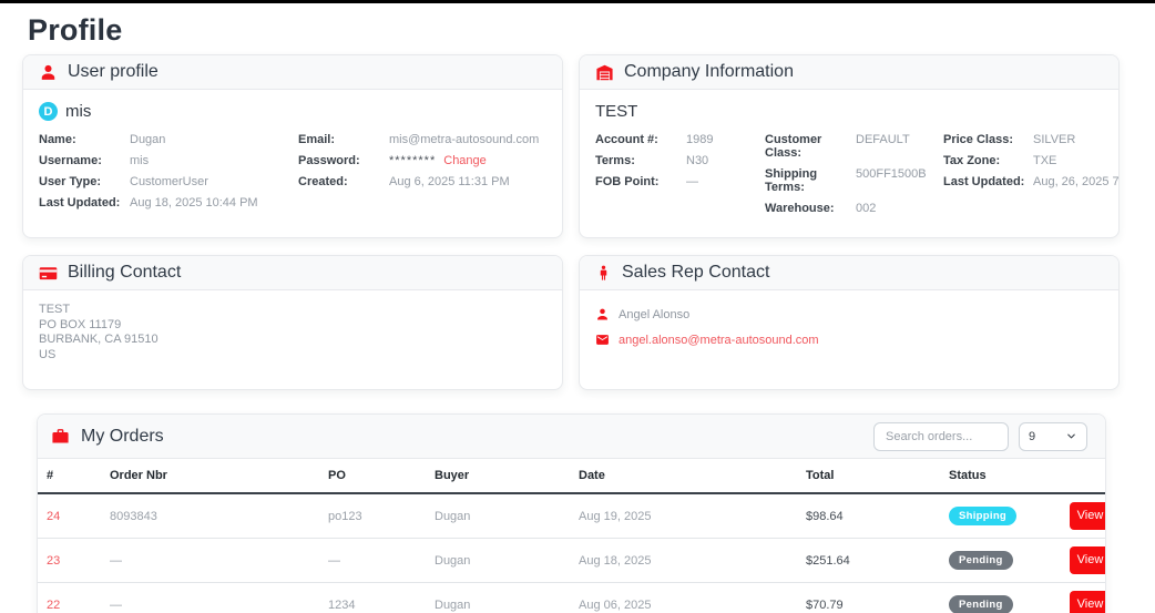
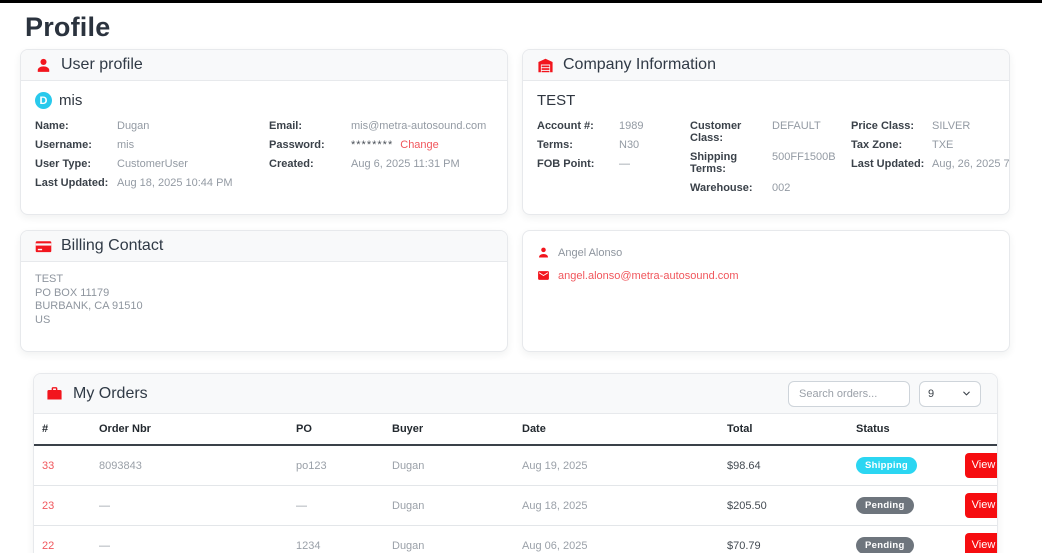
  Profile
  User profile
  D
  mis
  Name:
  Dugan
  Username:
  mis
  User Type:
  CustomerUser
  Last Updated:
  Aug 18, 2025 10:44 PM
  Email:
  mis@metra-autosound.com
  Password:
  ********
  Change
  Created:
  Aug 6, 2025 11:31 PM
  Company Information
  TEST
  Account #:
  1989
  Terms:
  N30
  FOB Point:
  —
  Customer Class:
  DEFAULT
  Shipping Terms:
  500FF1500B
  Warehouse:
  002
  Price Class:
  SILVER
  Tax Zone:
  TXE
  Last Updated:
  Aug, 26, 2025 7
  Billing Contact
  TEST
  PO BOX 11179
  BURBANK, CA 91510
  US
- Sales Rep Contact
  Angel Alonso
  angel.alonso@metra-autosound.com
  My Orders
  Search orders...
  9
  #	Order Nbr	PO	Buyer	Date	Total	Status
- 24	8093843	po123	Dugan	Aug 19, 2025	$98.64	Shipping	View
+ 33	8093843	po123	Dugan	Aug 19, 2025	$98.64	Shipping	View
- 23	—	—	Dugan	Aug 18, 2025	$251.64	Pending	View
+ 23	—	—	Dugan	Aug 18, 2025	$205.50	Pending	View
  22	—	1234	Dugan	Aug 06, 2025	$70.79	Pending	View
